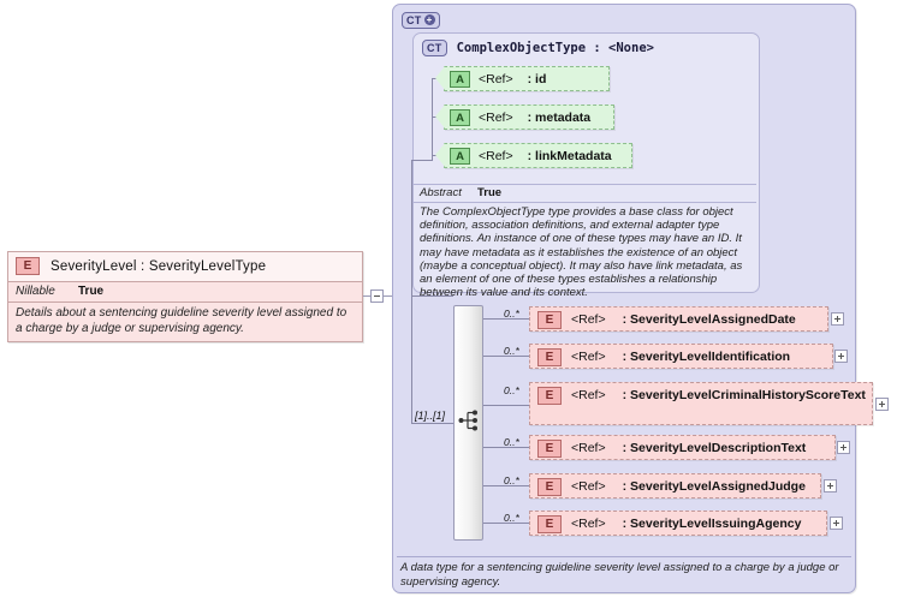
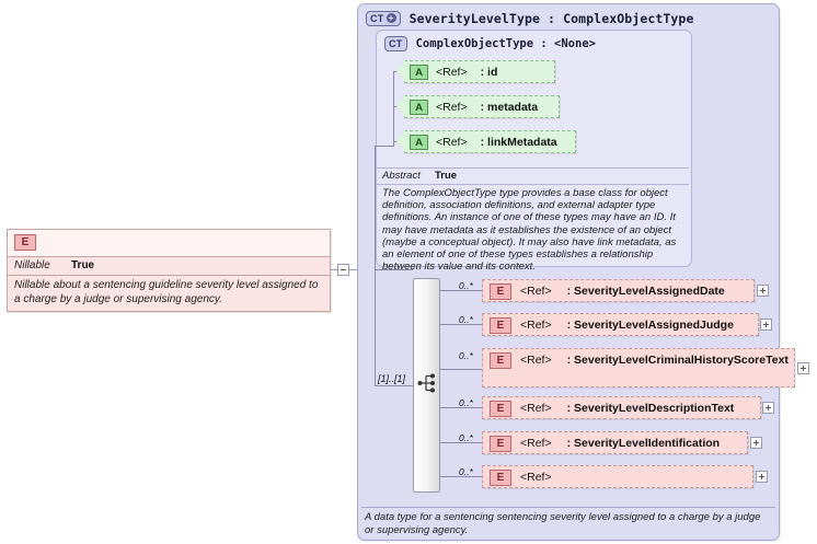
  E
- SeverityLevel : SeverityLevelType
  Nillable
  True
- Details about a sentencing guideline severity level assigned to a charge by a judge or supervising agency.
+ Nillable about a sentencing guideline severity level assigned to a charge by a judge or supervising agency.
  CT
  +
+ SeverityLevelType : ComplexObjectType
  CT
  ComplexObjectType : <None>
  A
  <Ref>
  : id
  A
  <Ref>
  : metadata
  A
  <Ref>
  : linkMetadata
  Abstract
  True
  The ComplexObjectType type provides a base class for object definition, association definitions, and external adapter type definitions. An instance of one of these types may have an ID. It may have metadata as it establishes the existence of an object (maybe a conceptual object). It may also have link metadata, as an element of one of these types establishes a relationship between its value and its context.
  [1]..[1]
  0..*
  E
  <Ref>
  : SeverityLevelAssignedDate
  0..*
  E
  <Ref>
- : SeverityLevelIdentification
+ : SeverityLevelAssignedJudge
  0..*
  E
  <Ref>
  : SeverityLevelCriminalHistoryScoreText
  0..*
  E
  <Ref>
  : SeverityLevelDescriptionText
  0..*
  E
  <Ref>
- : SeverityLevelAssignedJudge
+ : SeverityLevelIdentification
  0..*
  E
  <Ref>
- : SeverityLevelIssuingAgency
- A data type for a sentencing guideline severity level assigned to a charge by a judge or supervising agency.
+ A data type for a sentencing sentencing severity level assigned to a charge by a judge or supervising agency.
